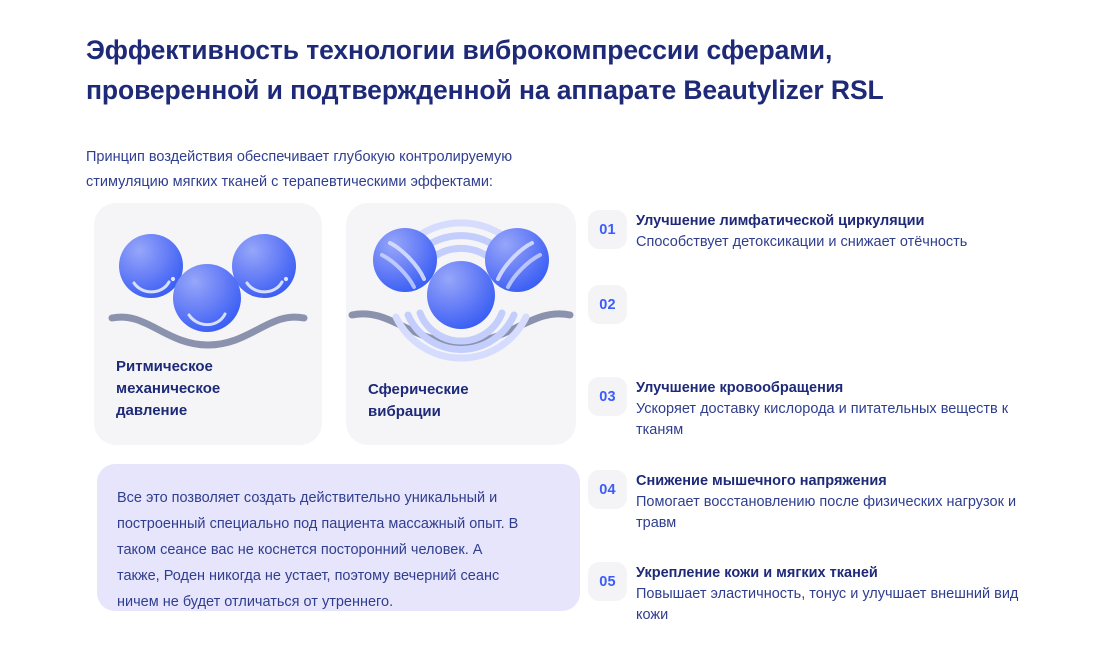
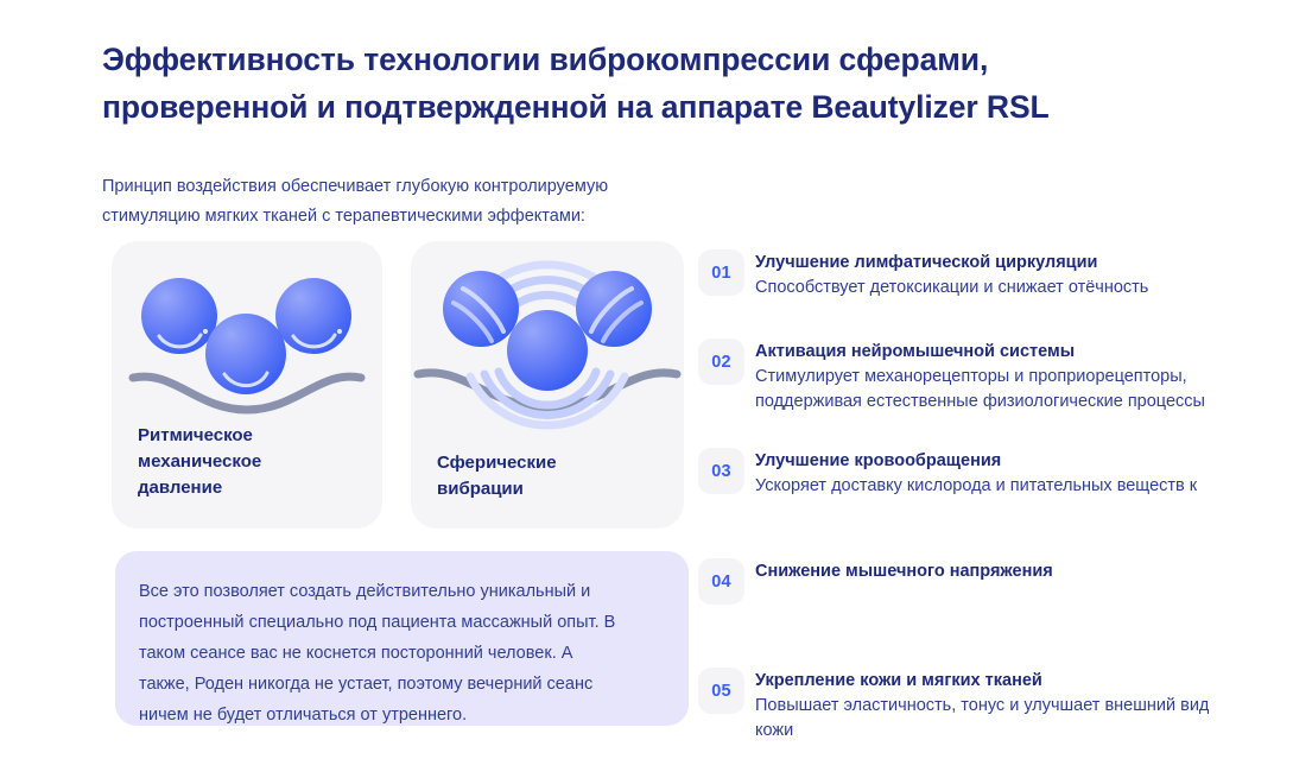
  Эффективность технологии виброкомпрессии сферами,
  проверенной и подтвержденной на аппарате Beautylizer RSL
  Принцип воздействия обеспечивает глубокую контролируемую
  стимуляцию мягких тканей с терапевтическими эффектами:
  Ритмическое
  механическое
  давление
  Сферические
  вибрации
  Все это позволяет создать действительно уникальный и
  построенный специально под пациента массажный опыт. В
  таком сеансе вас не коснется посторонний человек. А
  также, Роден никогда не устает, поэтому вечерний сеанс
  ничем не будет отличаться от утреннего.
  01
  Улучшение лимфатической циркуляции
  Способствует детоксикации и снижает отёчность
  02
+ Активация нейромышечной системы
+ Стимулирует механорецепторы и проприорецепторы,
+ поддерживая естественные физиологические процессы
  03
  Улучшение кровообращения
  Ускоряет доставку кислорода и питательных веществ к
- тканям
  04
  Снижение мышечного напряжения
- Помогает восстановлению после физических нагрузок и
- травм
  05
  Укрепление кожи и мягких тканей
  Повышает эластичность, тонус и улучшает внешний вид
  кожи
